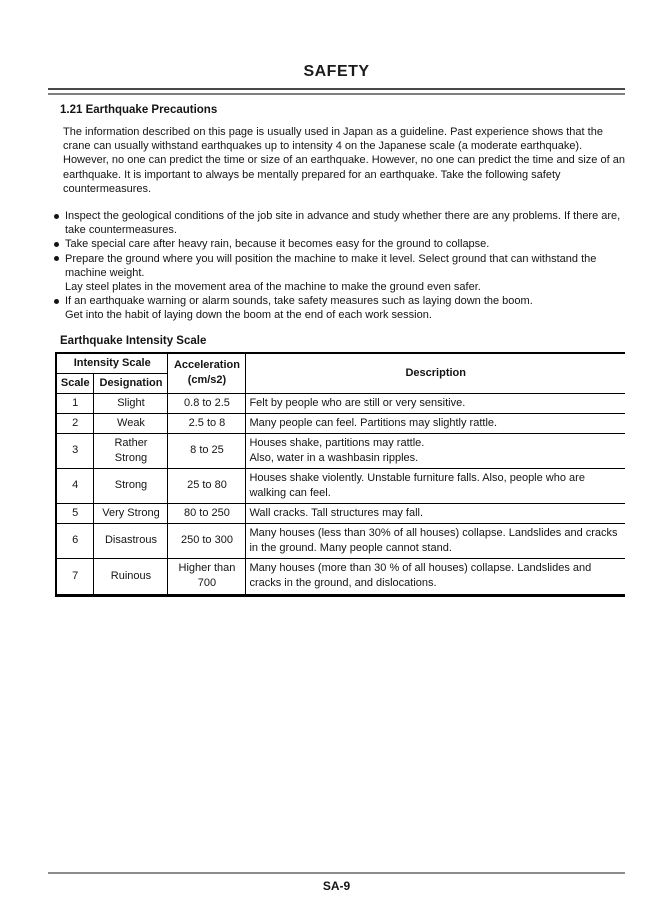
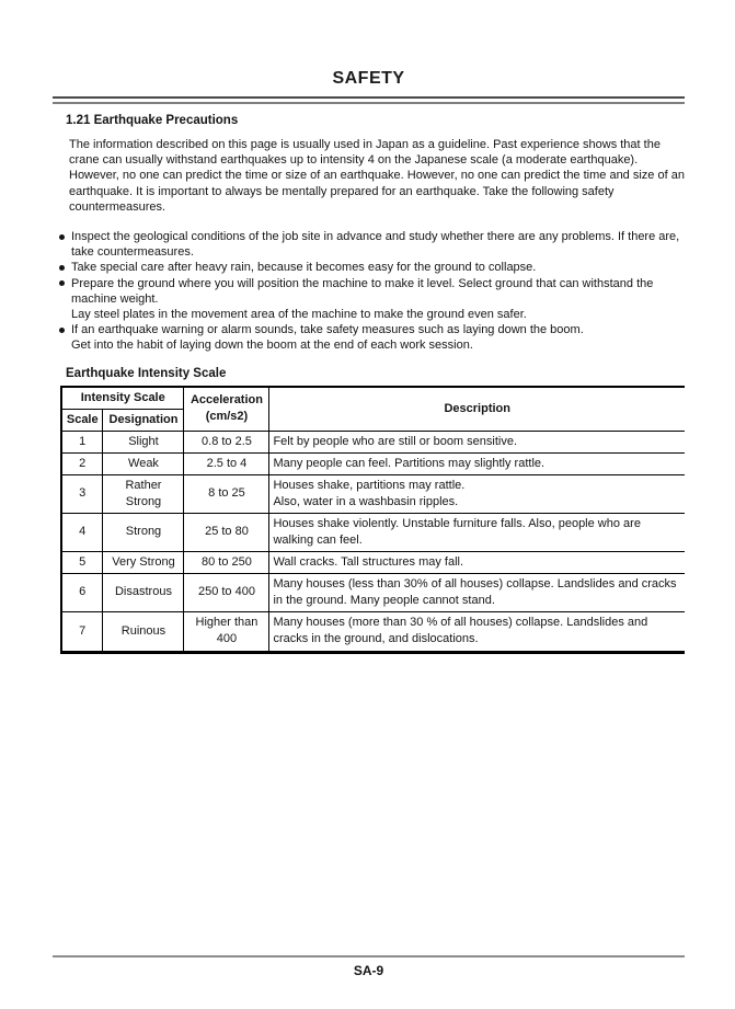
  SAFETY
  1.21 Earthquake Precautions
  The information described on this page is usually used in Japan as a guideline. Past experience shows that the crane can usually withstand earthquakes up to intensity 4 on the Japanese scale (a moderate earthquake). However, no one can predict the time or size of an earthquake. However, no one can predict the time and size of an earthquake. It is important to always be mentally prepared for an earthquake. Take the following safety countermeasures.
  Inspect the geological conditions of the job site in advance and study whether there are any problems. If there are, take countermeasures.
  Take special care after heavy rain, because it becomes easy for the ground to collapse.
  Prepare the ground where you will position the machine to make it level. Select ground that can withstand the machine weight.
  Lay steel plates in the movement area of the machine to make the ground even safer.
  If an earthquake warning or alarm sounds, take safety measures such as laying down the boom.
  Get into the habit of laying down the boom at the end of each work session.
  Earthquake Intensity Scale
  Intensity Scale	Acceleration (cm/s2)	Description
  Scale	Designation
- 1	Slight	0.8 to 2.5	Felt by people who are still or very sensitive.
+ 1	Slight	0.8 to 2.5	Felt by people who are still or boom sensitive.
- 2	Weak	2.5 to 8	Many people can feel. Partitions may slightly rattle.
+ 2	Weak	2.5 to 4	Many people can feel. Partitions may slightly rattle.
  3	Rather Strong	8 to 25	Houses shake, partitions may rattle. Also, water in a washbasin ripples.
  4	Strong	25 to 80	Houses shake violently. Unstable furniture falls. Also, people who are walking can feel.
  5	Very Strong	80 to 250	Wall cracks. Tall structures may fall.
- 6	Disastrous	250 to 300	Many houses (less than 30% of all houses) collapse. Landslides and cracks in the ground. Many people cannot stand.
+ 6	Disastrous	250 to 400	Many houses (less than 30% of all houses) collapse. Landslides and cracks in the ground. Many people cannot stand.
- 7	Ruinous	Higher than 700	Many houses (more than 30 % of all houses) collapse. Landslides and cracks in the ground, and dislocations.
+ 7	Ruinous	Higher than 400	Many houses (more than 30 % of all houses) collapse. Landslides and cracks in the ground, and dislocations.
  SA-9
